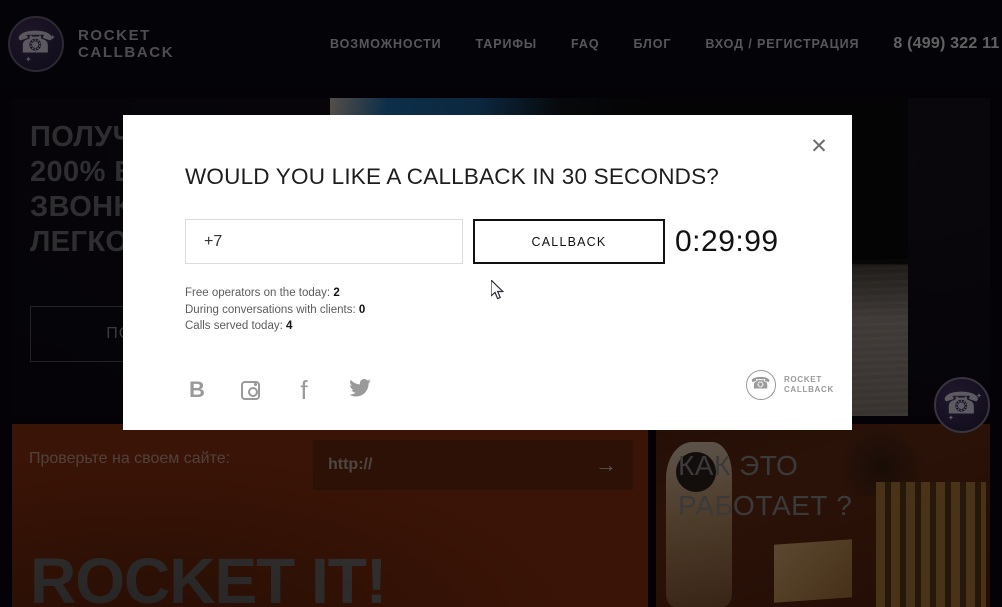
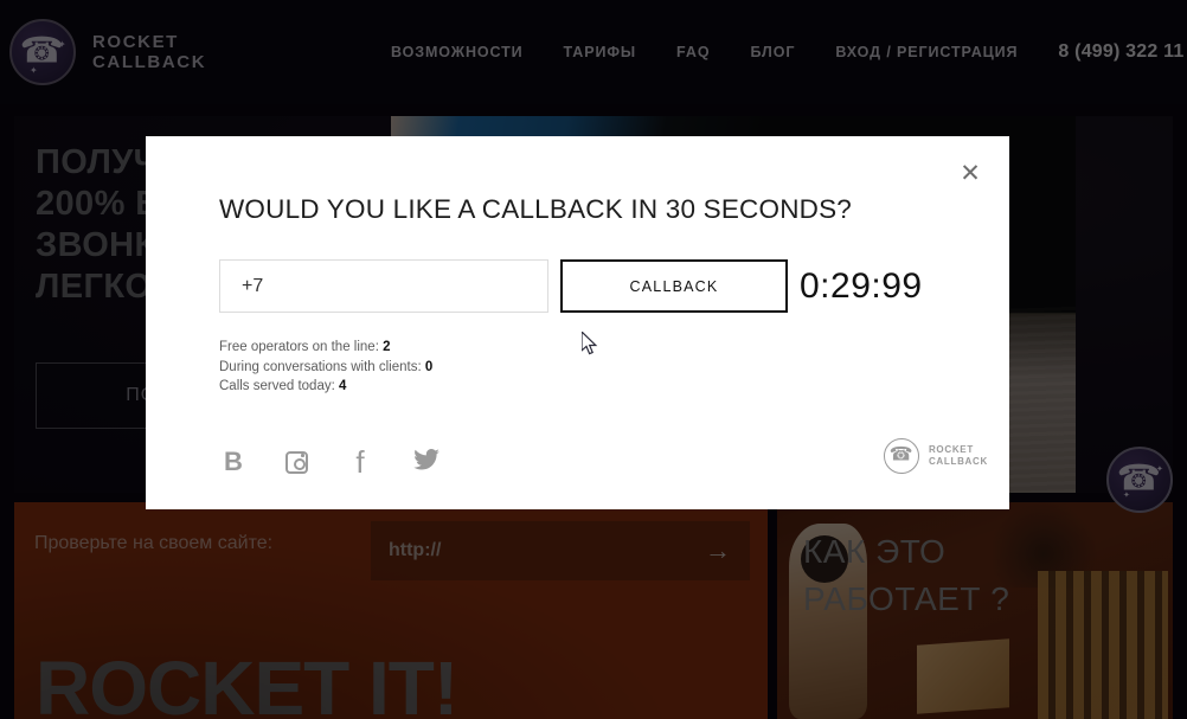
  ☎
  ✦
  ✦
  ROCKET
  CALLBACK
  ВОЗМОЖНОСТИ
  ТАРИФЫ
  FAQ
  БЛОГ
  ВХОД / РЕГИСТРАЦИЯ
  8 (499) 322 11
  ПОЛУ
  200%
  ЗВОН
  ЛЕГКО
  КАК ЭТО
  РАБОТАЕТ ?
  ☎
  ✕
  WOULD YOU LIKE A CALLBACK IN 30 SECONDS?
  +7
  CALLBACK
  0:29:99
- Free operators on the today: 2
+ Free operators on the line: 2
  During conversations with clients: 0
  Calls served today: 4
  В
  f
  ☎
  ROCKET
  CALLBACK
